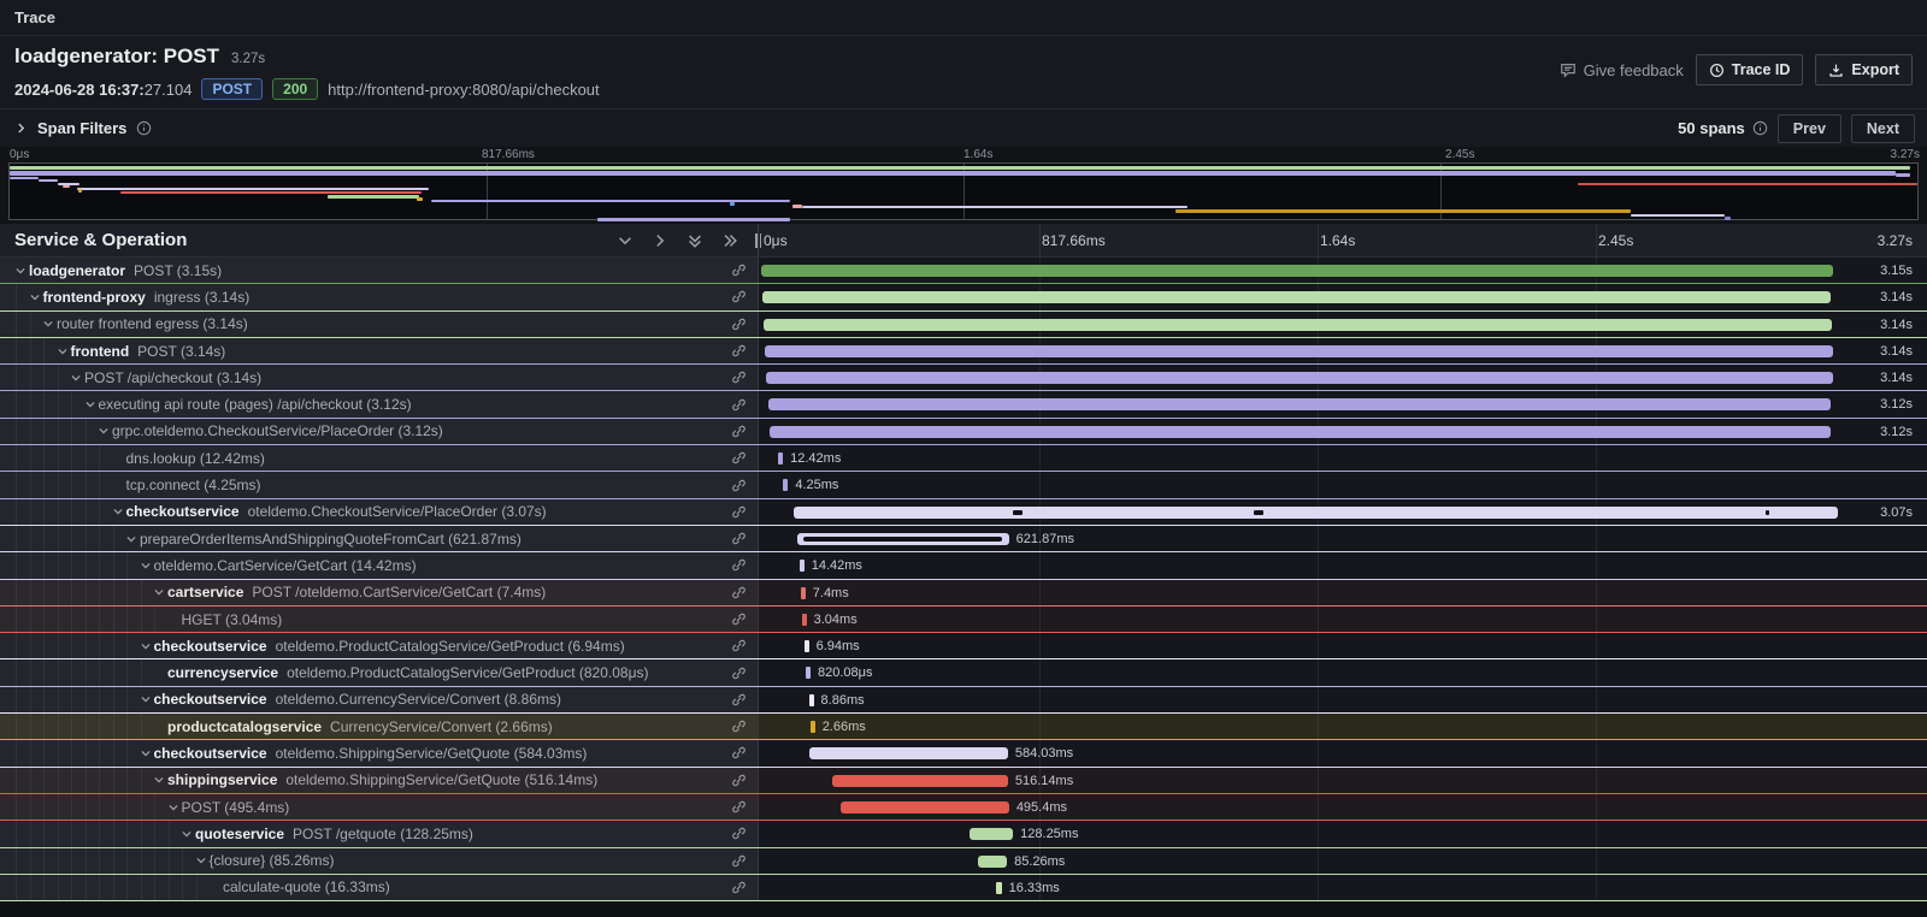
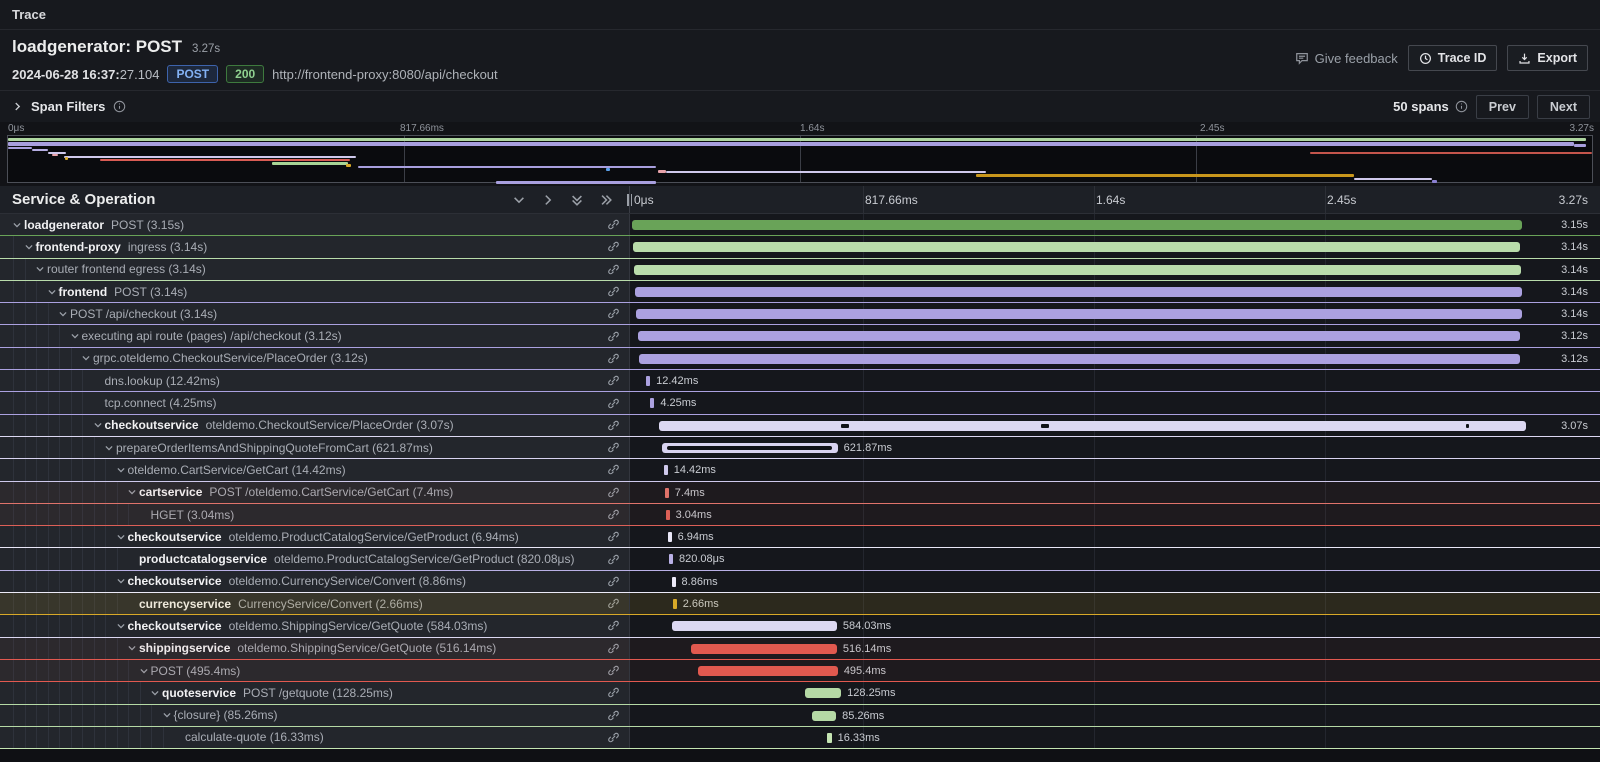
  Trace
  loadgenerator: POST
  3.27s
  2024-06-28 16:37:27.104
  POST
  200
  http://frontend-proxy:8080/api/checkout
  Give feedback
  Trace ID
  Export
  Span Filters
  50 spans
  Prev
  Next
  0μs
  817.66ms
  1.64s
  2.45s
  3.27s
  Service & Operation
  0μs
  817.66ms
  1.64s
  2.45s
  3.27s
  loadgenerator
  POST (3.15s)
  3.15s
  frontend-proxy
  ingress (3.14s)
  3.14s
  router frontend egress (3.14s)
  3.14s
  frontend
  POST (3.14s)
  3.14s
  POST /api/checkout (3.14s)
  3.14s
  executing api route (pages) /api/checkout (3.12s)
  3.12s
  grpc.oteldemo.CheckoutService/PlaceOrder (3.12s)
  3.12s
  dns.lookup (12.42ms)
  12.42ms
  tcp.connect (4.25ms)
  4.25ms
  checkoutservice
  oteldemo.CheckoutService/PlaceOrder (3.07s)
  3.07s
  prepareOrderItemsAndShippingQuoteFromCart (621.87ms)
  621.87ms
  oteldemo.CartService/GetCart (14.42ms)
  14.42ms
  cartservice
  POST /oteldemo.CartService/GetCart (7.4ms)
  7.4ms
  HGET (3.04ms)
  3.04ms
  checkoutservice
  oteldemo.ProductCatalogService/GetProduct (6.94ms)
  6.94ms
- currencyservice
+ productcatalogservice
  oteldemo.ProductCatalogService/GetProduct (820.08μs)
  820.08μs
  checkoutservice
  oteldemo.CurrencyService/Convert (8.86ms)
  8.86ms
- productcatalogservice
+ currencyservice
  CurrencyService/Convert (2.66ms)
  2.66ms
  checkoutservice
  oteldemo.ShippingService/GetQuote (584.03ms)
  584.03ms
  shippingservice
  oteldemo.ShippingService/GetQuote (516.14ms)
  516.14ms
  POST (495.4ms)
  495.4ms
  quoteservice
  POST /getquote (128.25ms)
  128.25ms
  {closure} (85.26ms)
  85.26ms
  calculate-quote (16.33ms)
  16.33ms
